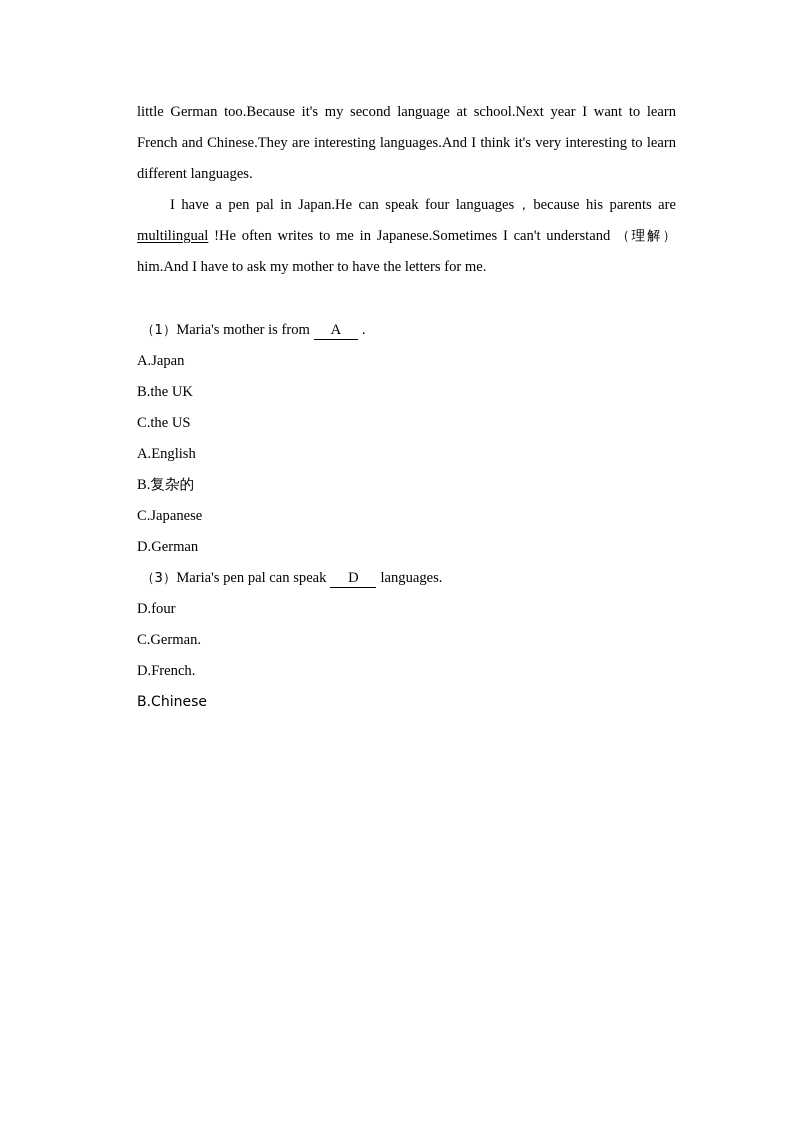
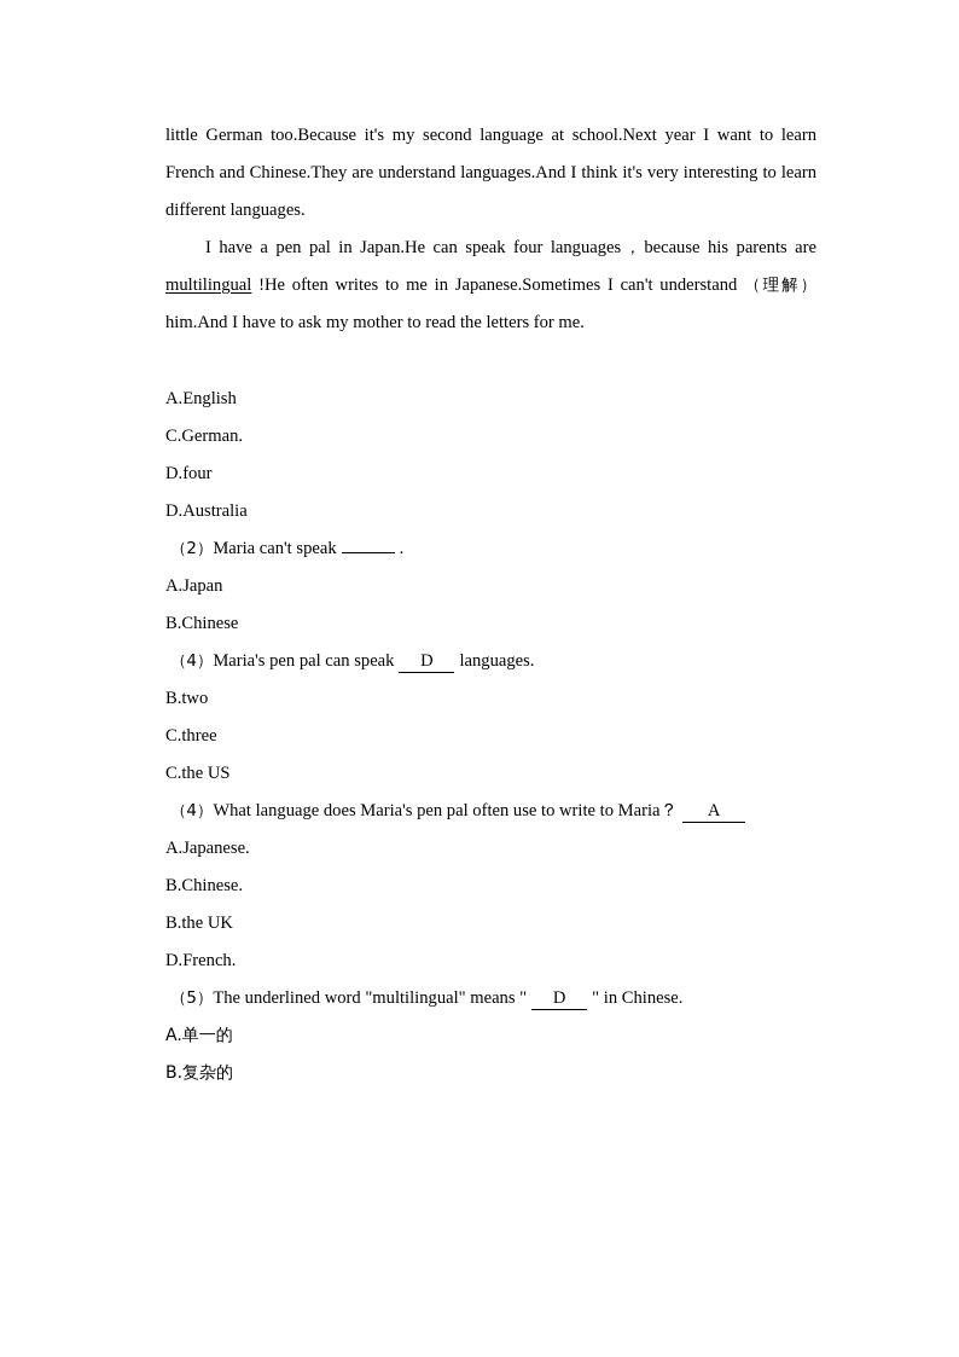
- little German too.Because it's my second language at school.Next year I want to learn French and Chinese.They are interesting languages.And I think it's very interesting to learn different languages.
+ little German too.Because it's my second language at school.Next year I want to learn French and Chinese.They are understand languages.And I think it's very interesting to learn different languages.
- I have a pen pal in Japan.He can speak four languages，because his parents are multilingual !He often writes to me in Japanese.Sometimes I can't understand （理解）him.And I have to ask my mother to have the letters for me.
+ I have a pen pal in Japan.He can speak four languages，because his parents are multilingual !He often writes to me in Japanese.Sometimes I can't understand （理解）him.And I have to ask my mother to read the letters for me.
- （1）Maria's mother is from A .
- A.Japan
+ A.English
- B.the UK
+ C.German.
- C.the US
+ D.four
+ D.Australia
+ （2）Maria can't speak .
- A.English
+ A.Japan
- B.复杂的
+ B.Chinese
- C.Japanese
- D.German
- （3）Maria's pen pal can speak D languages.
+ （4）Maria's pen pal can speak D languages.
+ B.two
+ C.three
- D.four
+ C.the US
+ （4）What language does Maria's pen pal often use to write to Maria？ A
+ A.Japanese.
+ B.Chinese.
- C.German.
+ B.the UK
  D.French.
+ （5）The underlined word "multilingual" means " D " in Chinese.
+ A.单一的
- B.Chinese
+ B.复杂的
